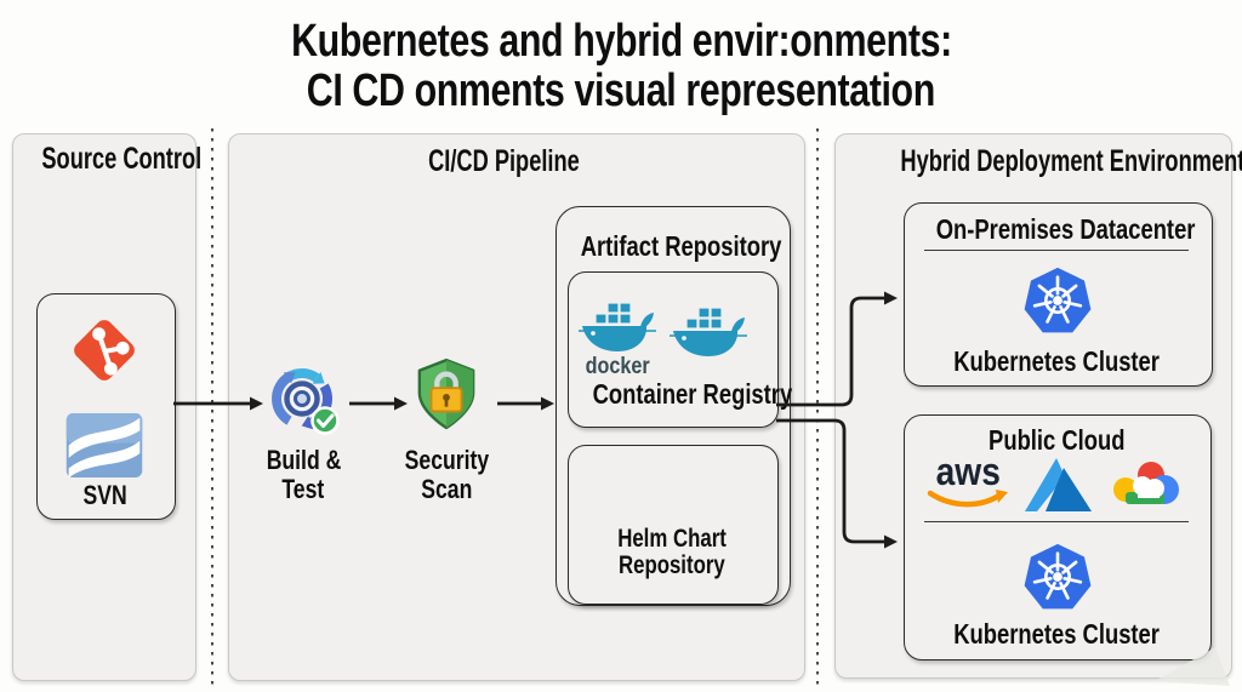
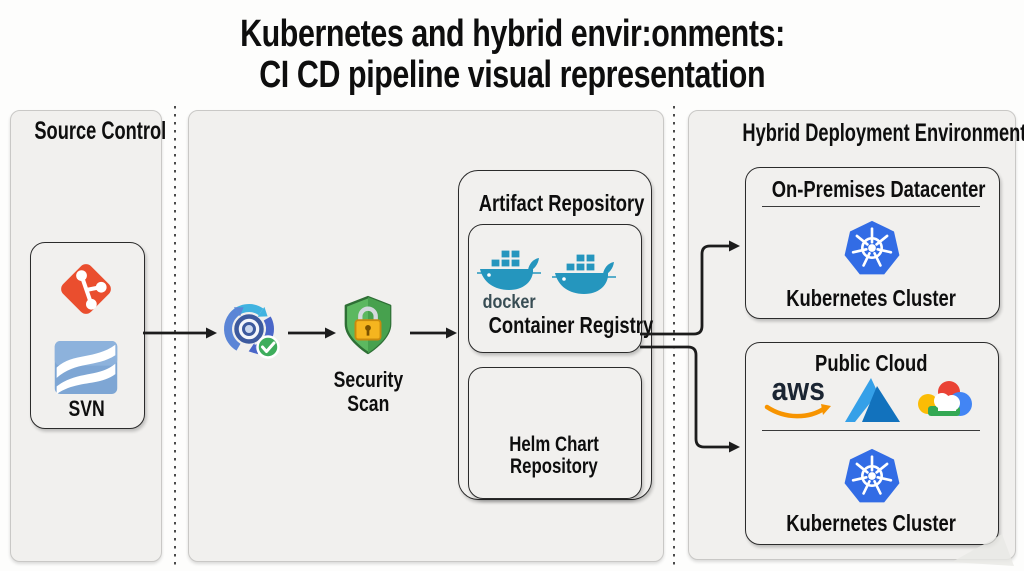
  Kubernetes and hybrid envir:onments:
- CI CD onments visual representation
+ CI CD pipeline visual representation
  Source Control
- CI/CD Pipeline
  Hybrid Deployment Environment
  SVN
- Build &
- Test
  Security
  Scan
  Artifact Repository
  docker
  Container Registry
  Helm Chart
  Repository
  On-Premises Datacenter
  Kubernetes Cluster
  Public Cloud
  aws
  Kubernetes Cluster
